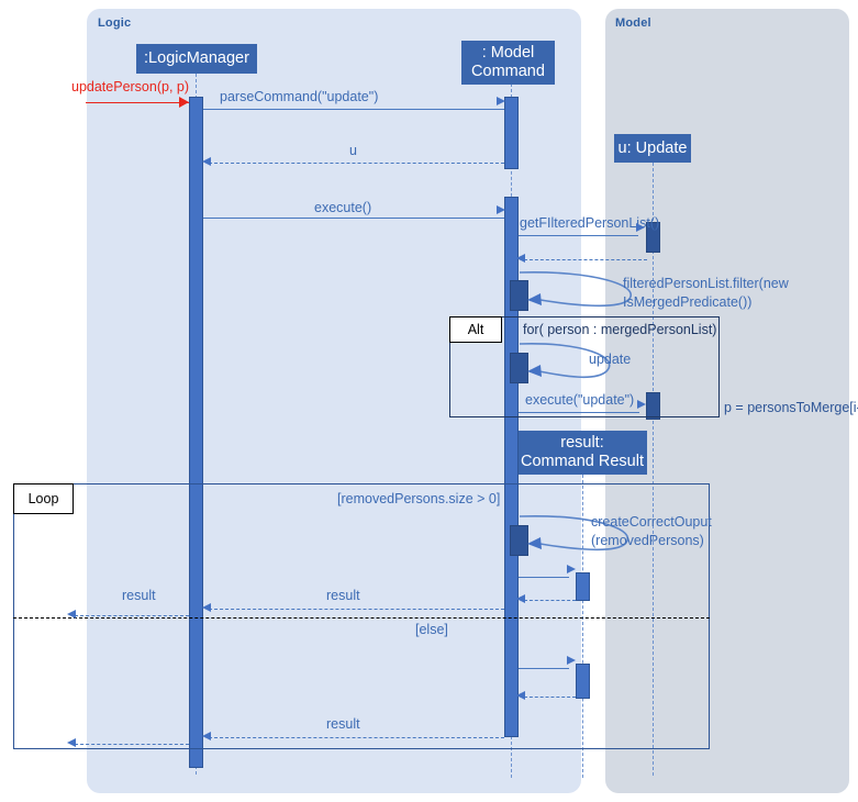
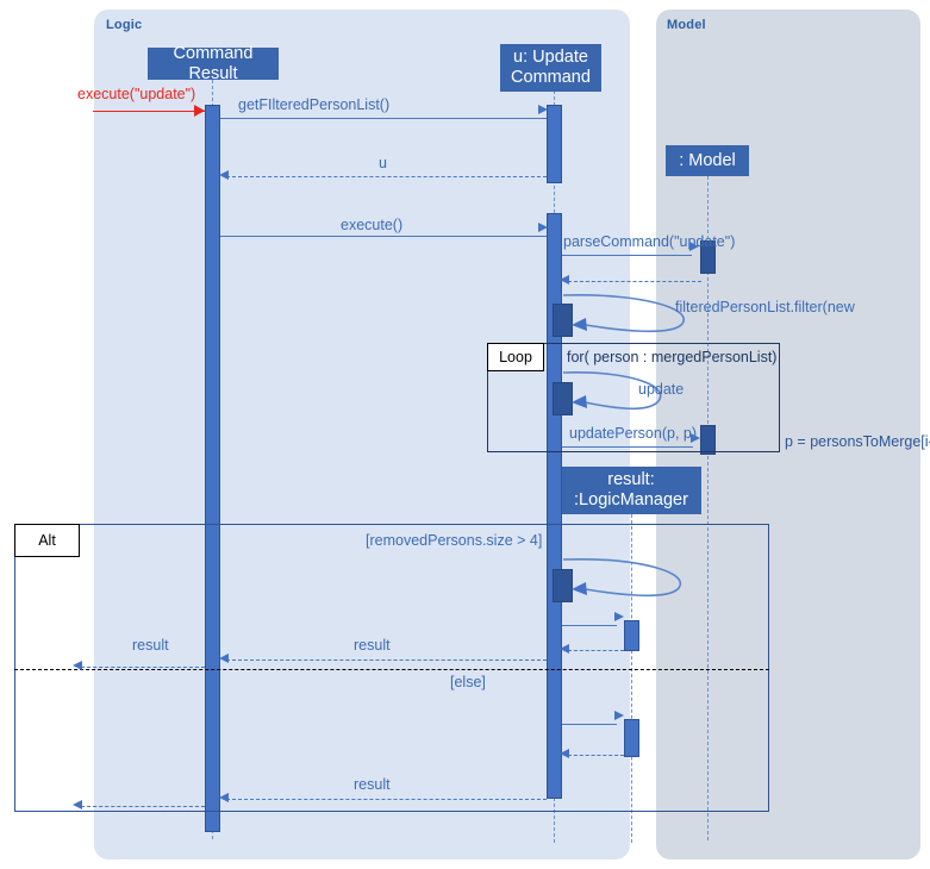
  Logic
  Model
- :LogicManager
+ Command Result
- : Model
+ u: Update
  Command
- u: Update
+ : Model
  result:
- Command Result
+ :LogicManager
- updatePerson(p, p)
+ execute("update")
- parseCommand("update")
+ getFIlteredPersonList()
  u
  execute()
- getFIlteredPersonList()
+ parseCommand("update")
  filteredPersonList.filter(new
- IsMergedPredicate())
- Alt
+ Loop
  for( person : mergedPersonList)
  update
- execute("update")
+ updatePerson(p, p)
  p = personsToMerge[i
- Loop
+ Alt
- [removedPersons.size > 0]
+ [removedPersons.size > 4]
  [else]
- createCorrectOuput
- (removedPersons)
  result
  result
  result
